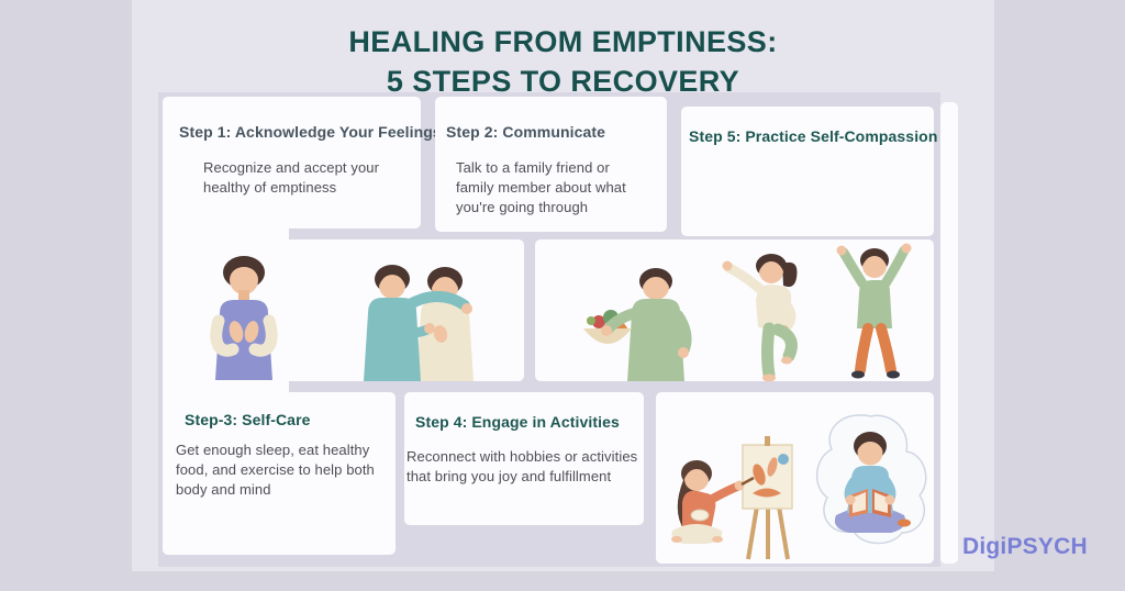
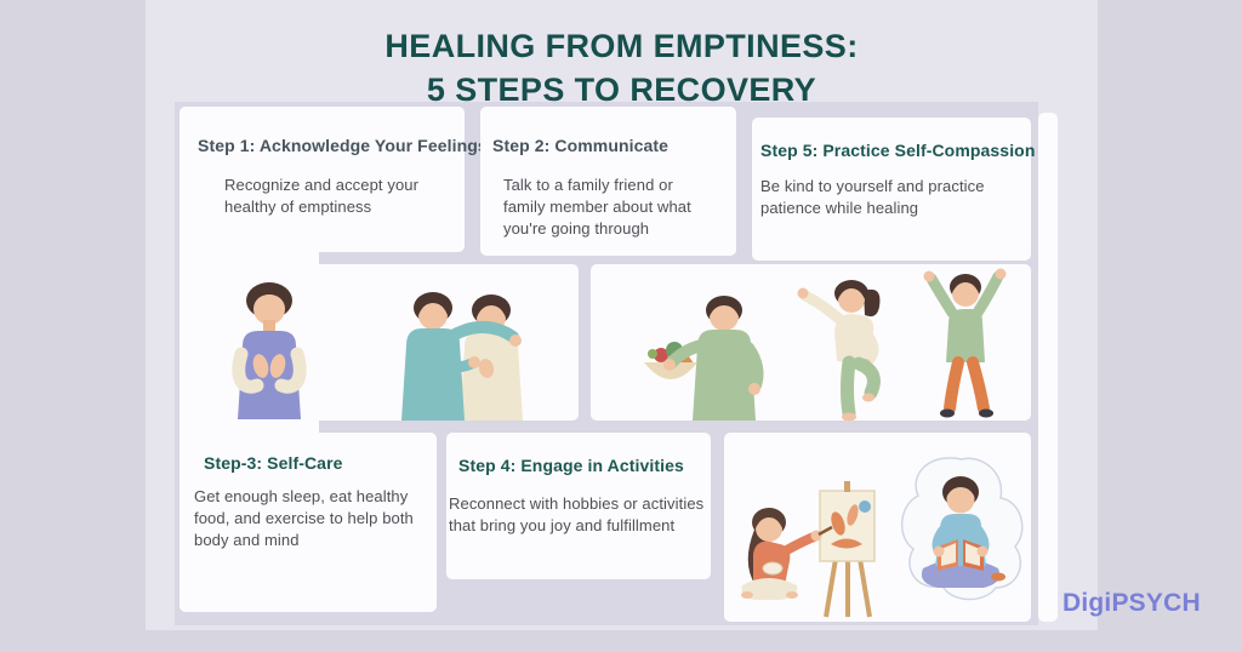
  HEALING FROM EMPTINESS:
  5 STEPS TO RECOVERY
  Step 1: Acknowledge Your Feeling
  Recognize and accept your healthy of emptiness
  Step 2: Communicate
  Talk to a family friend or family member about what you're going through
  Step 5: Practice Self-Compassion
+ Be kind to yourself and practice patience while healing
  Step-3: Self-Care
  Get enough sleep, eat healthy food, and exercise to help both body and mind
  Step 4: Engage in Activities
  Reconnect with hobbies or activities that bring you joy and fulfillment
  DigiPSYCH
